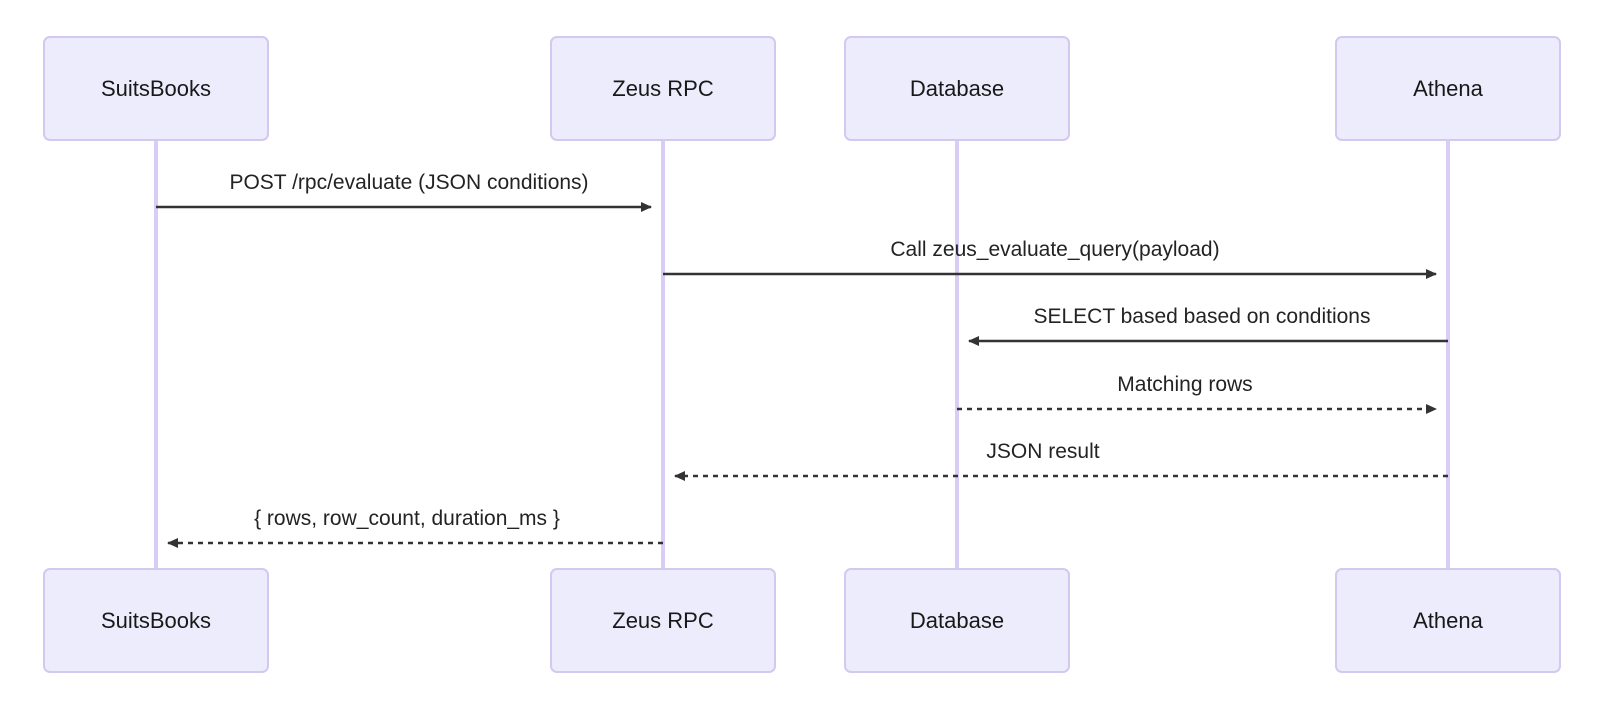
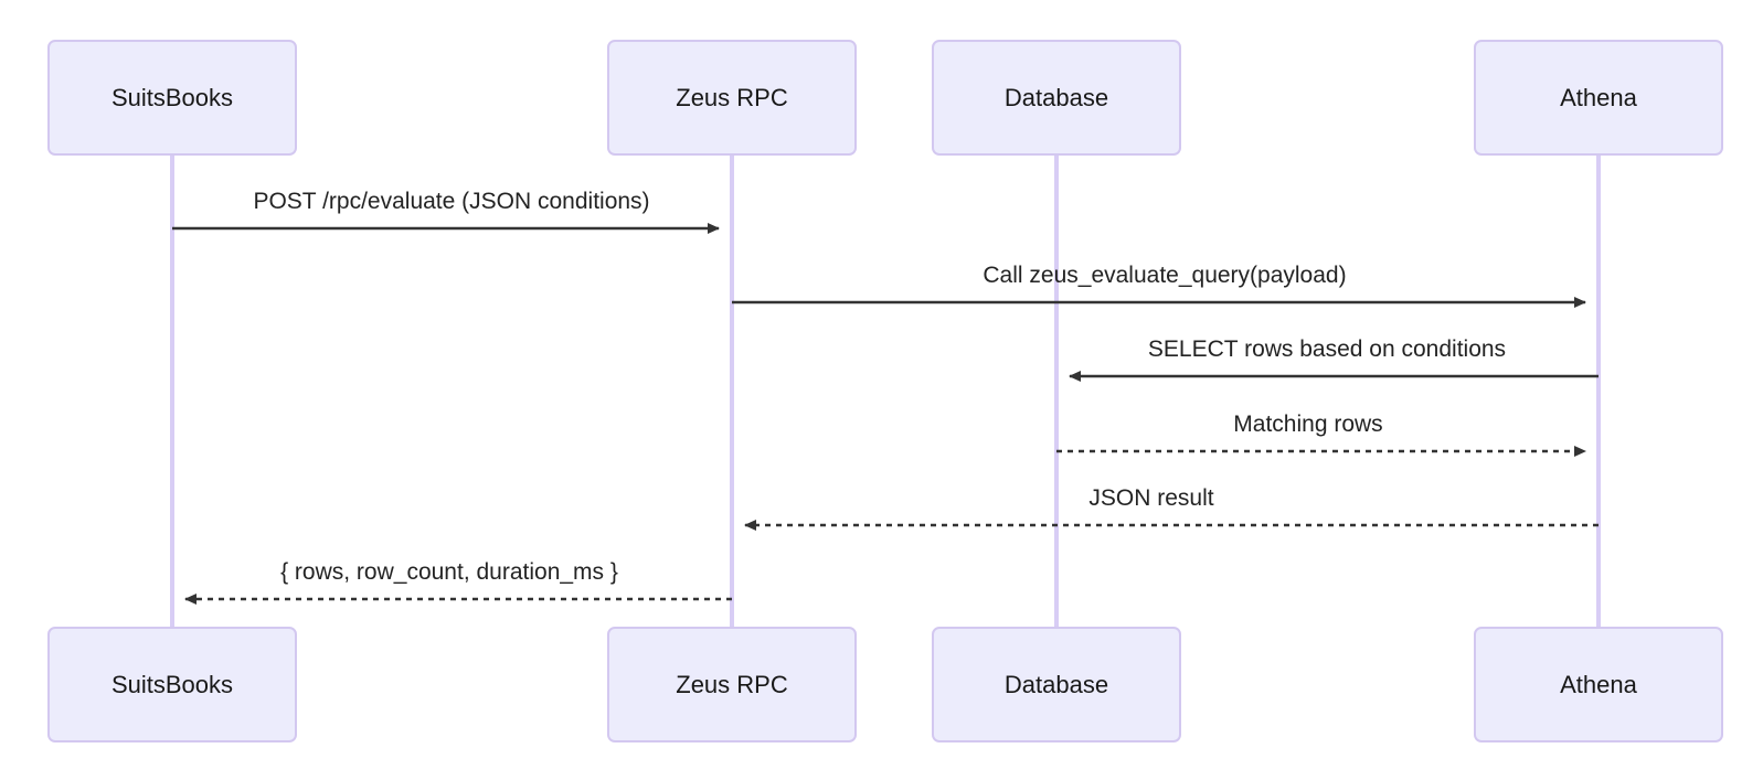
  SuitsBooks
  Zeus RPC
  Database
  Athena
  POST /rpc/evaluate (JSON conditions)
  Call zeus_evaluate_query(payload)
- SELECT based based on conditions
+ SELECT rows based on conditions
  Matching rows
  JSON result
  { rows, row_count, duration_ms }
  SuitsBooks
  Zeus RPC
  Database
  Athena
